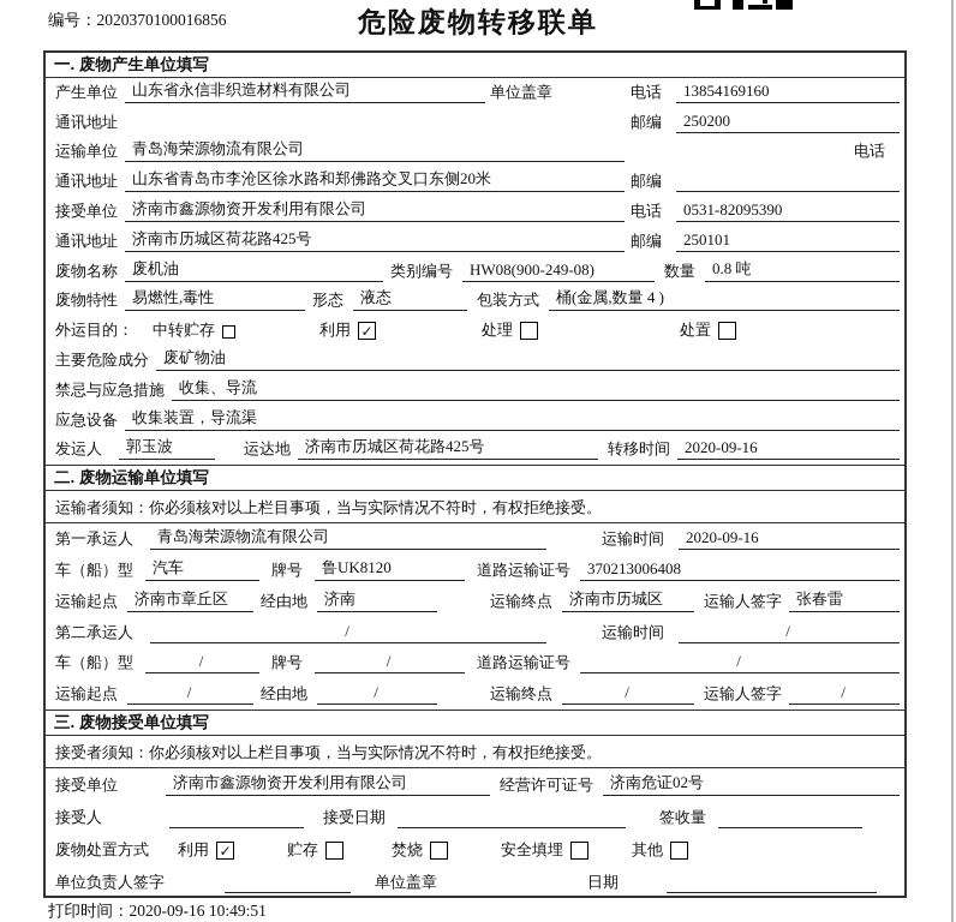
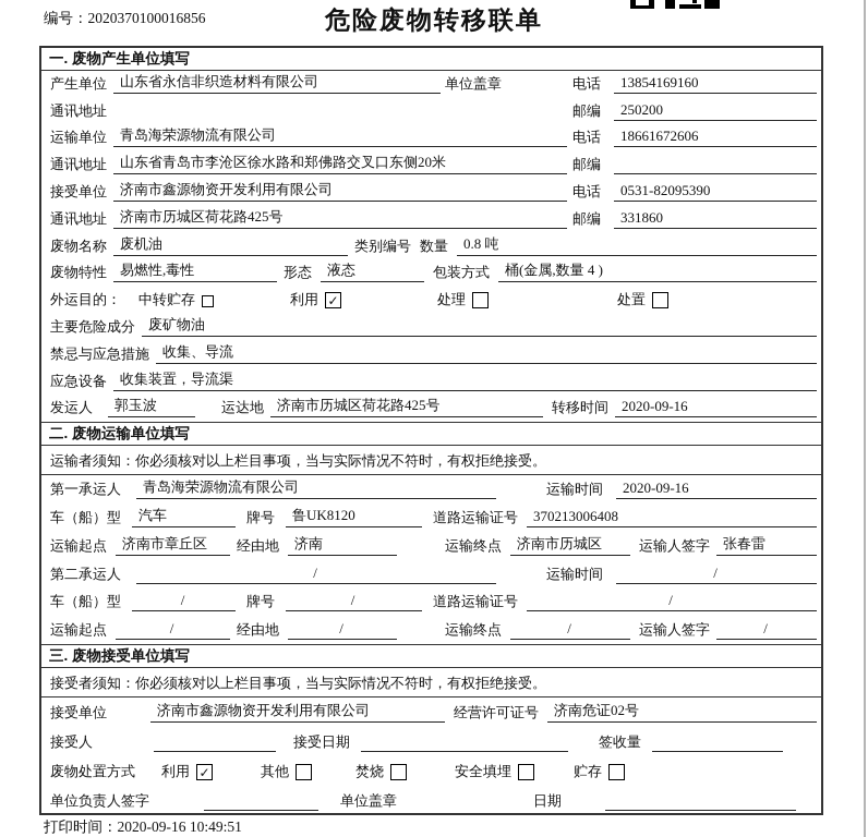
  编号：2020370100016856
  危险废物转移联单
  一. 废物产生单位填写
  产生单位
  山东省永信非织造材料有限公司
  单位盖章
  电话
  13854169160
  通讯地址
  邮编
  250200
  运输单位
  青岛海荣源物流有限公司
  电话
+ 18661672606
  通讯地址
  山东省青岛市李沧区徐水路和郑佛路交叉口东侧20米
  邮编
  接受单位
  济南市鑫源物资开发利用有限公司
  电话
  0531-82095390
  通讯地址
  济南市历城区荷花路425号
  邮编
- 250101
+ 331860
  废物名称
  废机油
  类别编号
- HW08(900-249-08)
  数量
  0.8 吨
  废物特性
  易燃性,毒性
  形态
  液态
  包装方式
  桶(金属,数量 4 )
  外运目的：
  中转贮存
  利用
  ✓
  处理
  处置
  主要危险成分
  废矿物油
  禁忌与应急措施
  收集、导流
  应急设备
  收集装置，导流渠
  发运人
  郭玉波
  运达地
  济南市历城区荷花路425号
  转移时间
  2020-09-16
  二. 废物运输单位填写
  运输者须知：你必须核对以上栏目事项，当与实际情况不符时，有权拒绝接受。
  第一承运人
  青岛海荣源物流有限公司
  运输时间
  2020-09-16
  车（船）型
  汽车
  牌号
  鲁UK8120
  道路运输证号
  370213006408
  运输起点
  济南市章丘区
  经由地
  济南
  运输终点
  济南市历城区
  运输人签字
  张春雷
  第二承运人
  /
  运输时间
  /
  车（船）型
  /
  牌号
  /
  道路运输证号
  /
  运输起点
  /
  经由地
  /
  运输终点
  /
  运输人签字
  /
  三. 废物接受单位填写
  接受者须知：你必须核对以上栏目事项，当与实际情况不符时，有权拒绝接受。
  接受单位
  济南市鑫源物资开发利用有限公司
  经营许可证号
  济南危证02号
  接受人
  接受日期
  签收量
  废物处置方式
  利用
  ✓
- 贮存
+ 其他
  焚烧
  安全填埋
- 其他
+ 贮存
  单位负责人签字
  单位盖章
  日期
  打印时间：2020-09-16 10:49:51
